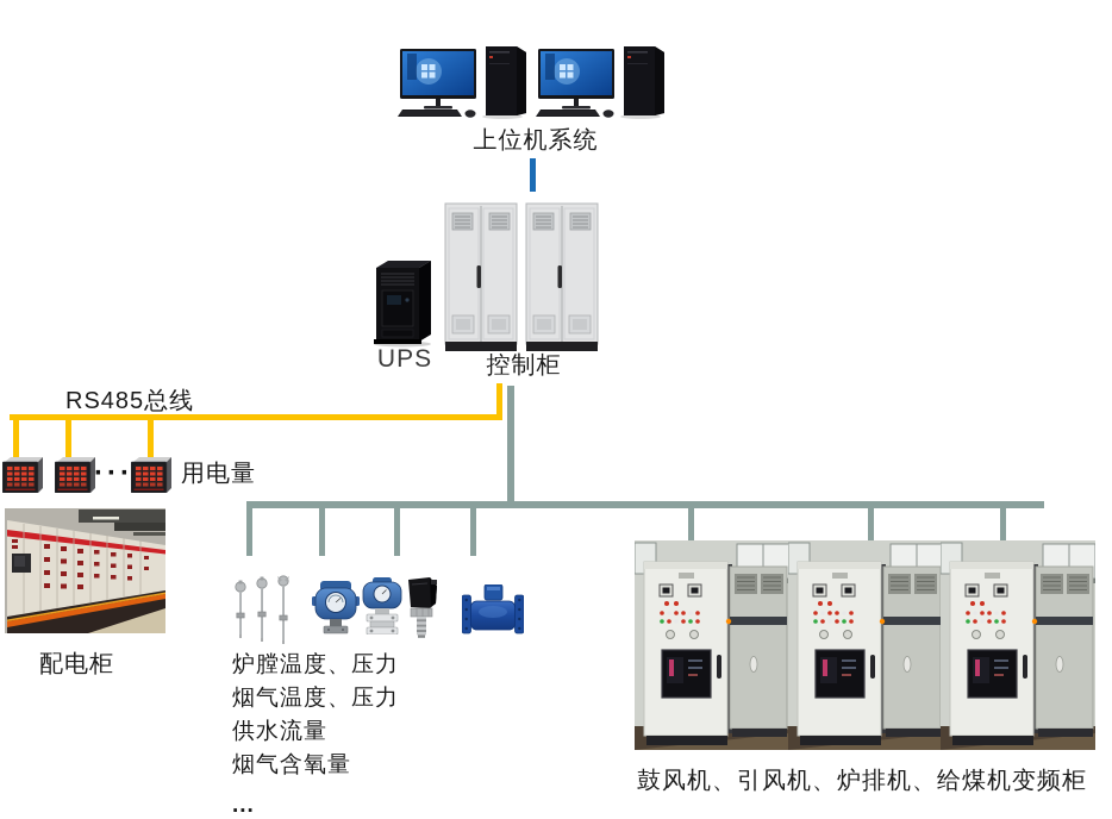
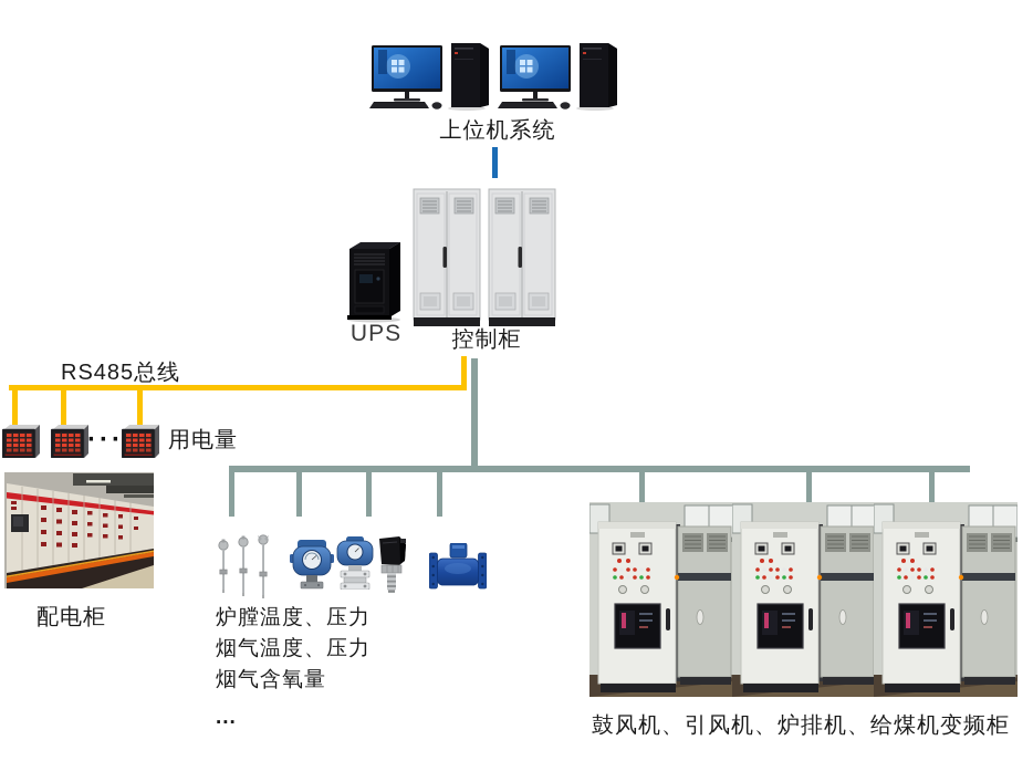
  上位机系统
  UPS
  控制柜
  RS485总线
  ···
  用电量
  配电柜
  炉膛温度、压力
  烟气温度、压力
- 供水流量
  烟气含氧量
  ...
  鼓风机、引风机、炉排机、给煤机变频柜
